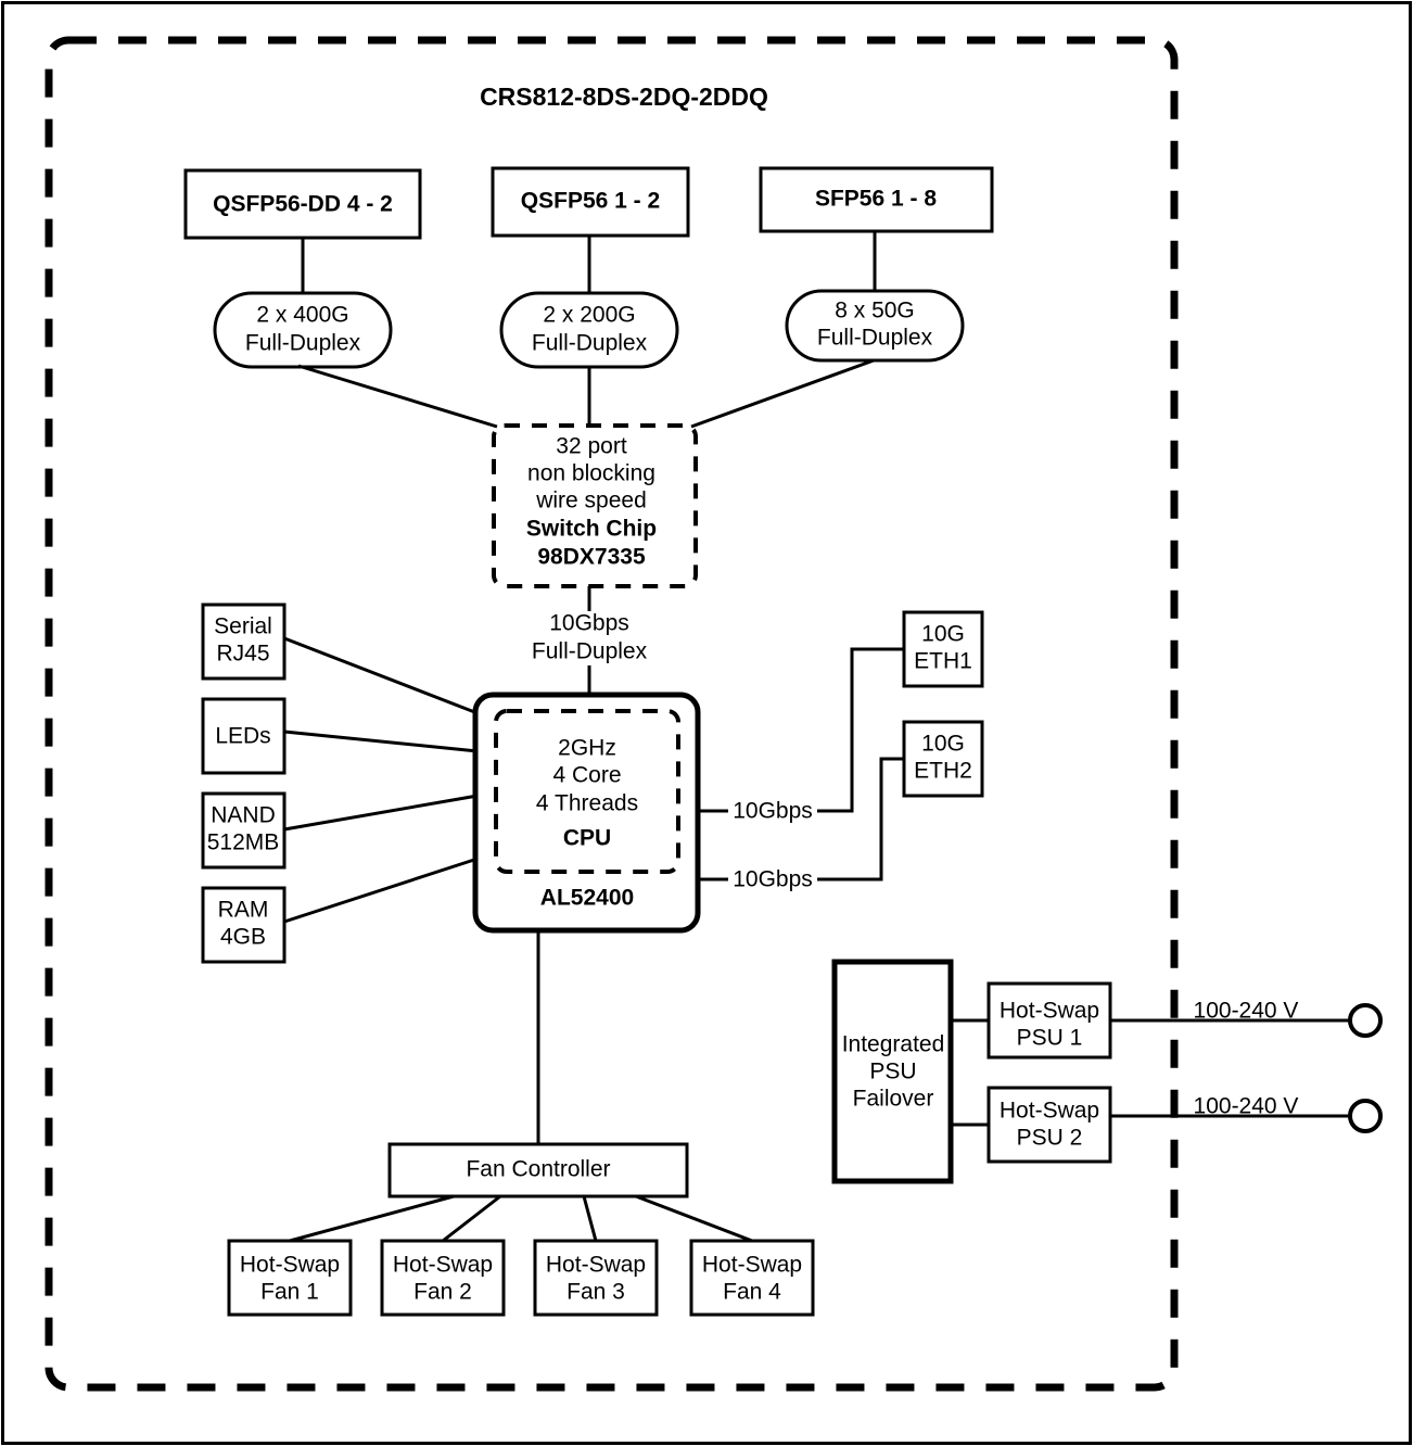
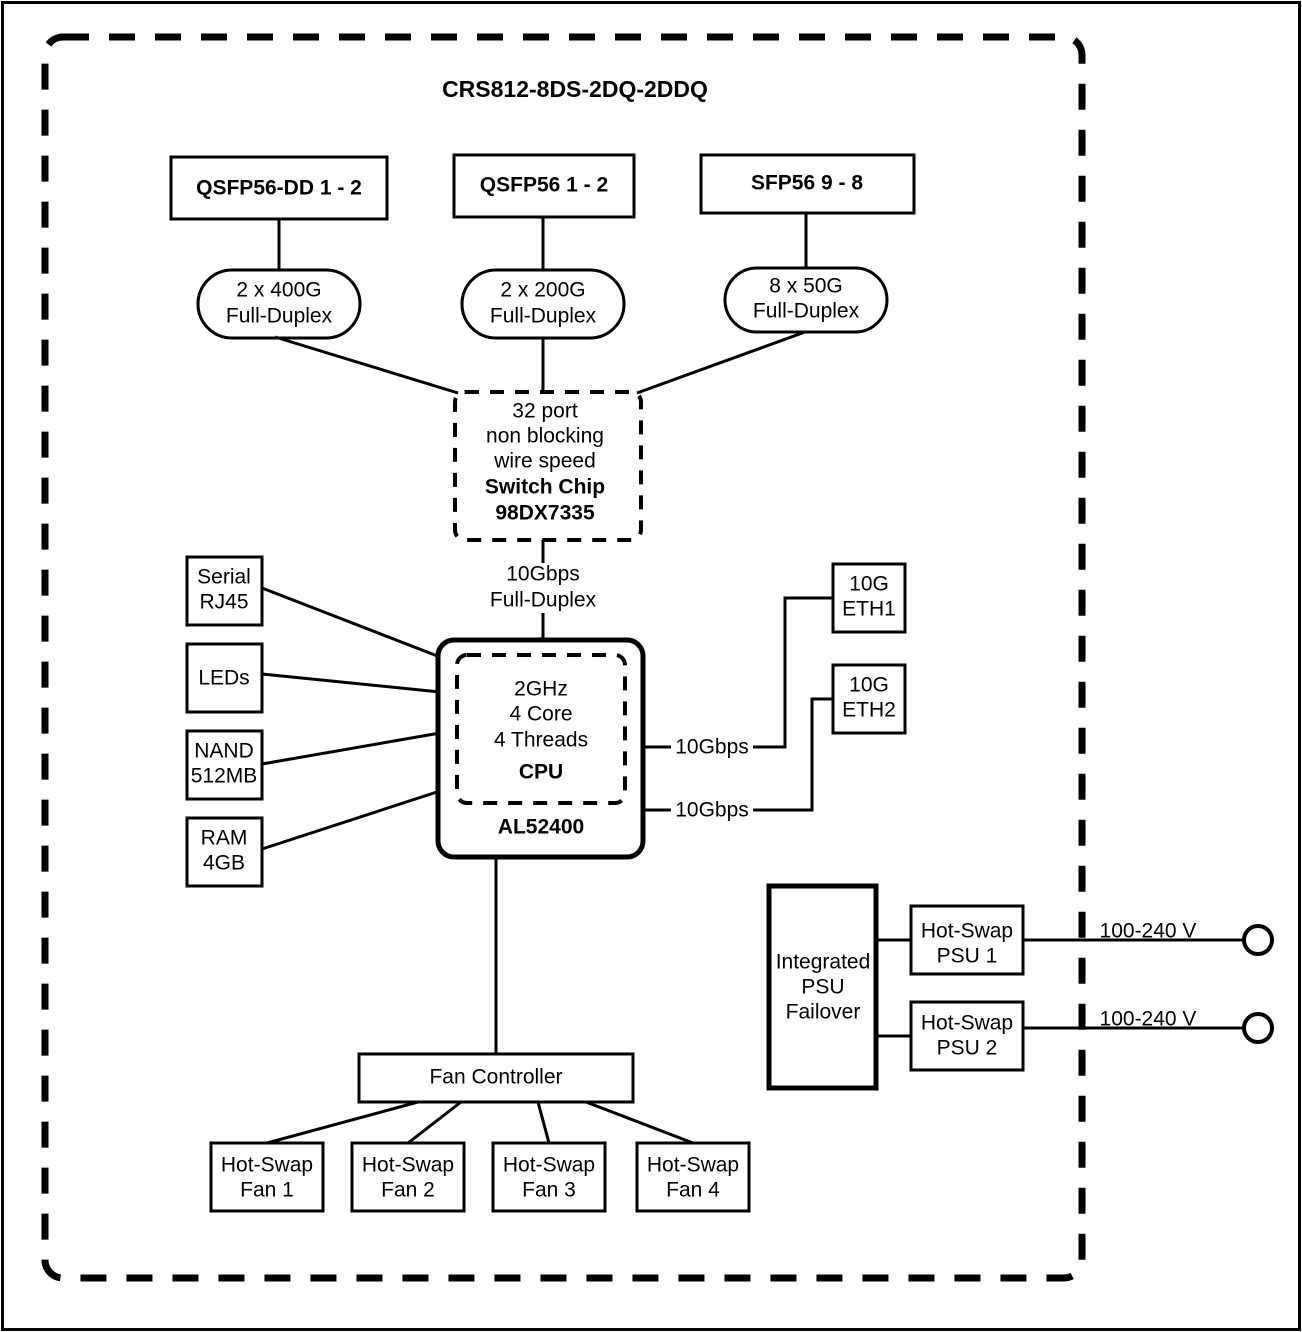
  CRS812-8DS-2DQ-2DDQ
- QSFP56-DD 4 - 2
+ QSFP56-DD 1 - 2
  QSFP56 1 - 2
- SFP56 1 - 8
+ SFP56 9 - 8
  2 x 400G
  Full-Duplex
  2 x 200G
  Full-Duplex
  8 x 50G
  Full-Duplex
  32 port
  non blocking
  wire speed
  Switch Chip
  98DX7335
  10Gbps
  Full-Duplex
  Serial
  RJ45
  LEDs
  NAND
  512MB
  RAM
  4GB
  2GHz
  4 Core
  4 Threads
  CPU
  AL52400
  10G
  ETH1
  10G
  ETH2
  10Gbps
  10Gbps
  Integrated
  PSU
  Failover
  Hot-Swap
  PSU 1
  Hot-Swap
  PSU 2
  100-240 V
  100-240 V
  Fan Controller
  Hot-Swap
  Fan 1
  Hot-Swap
  Fan 2
  Hot-Swap
  Fan 3
  Hot-Swap
  Fan 4
